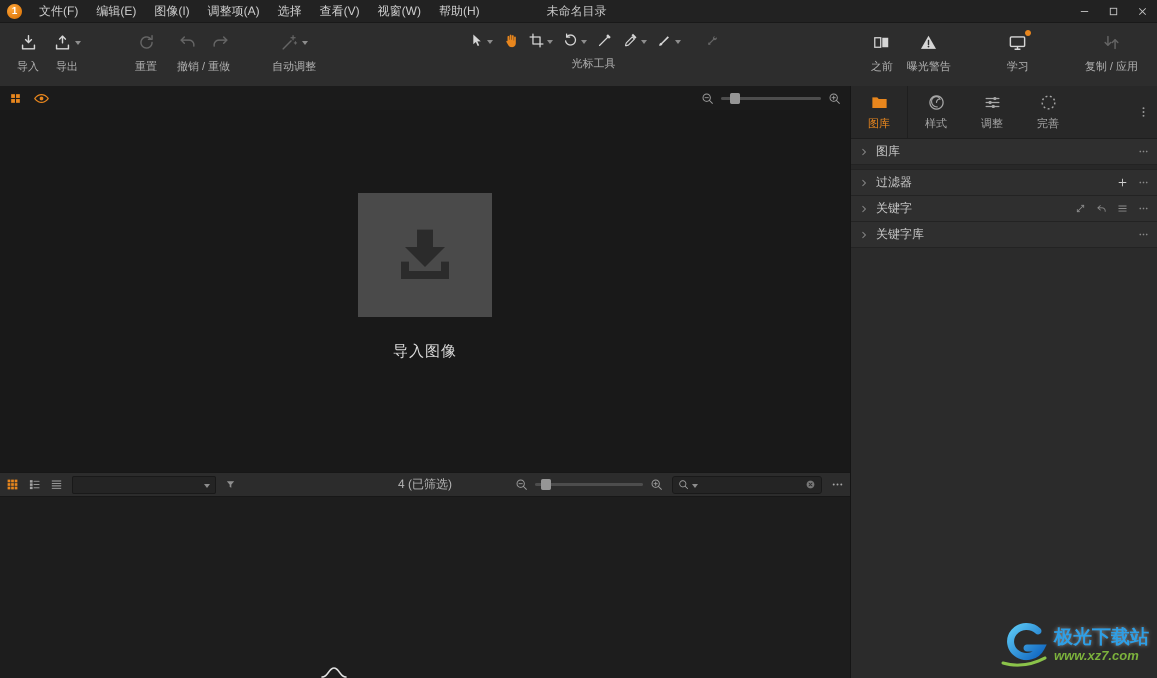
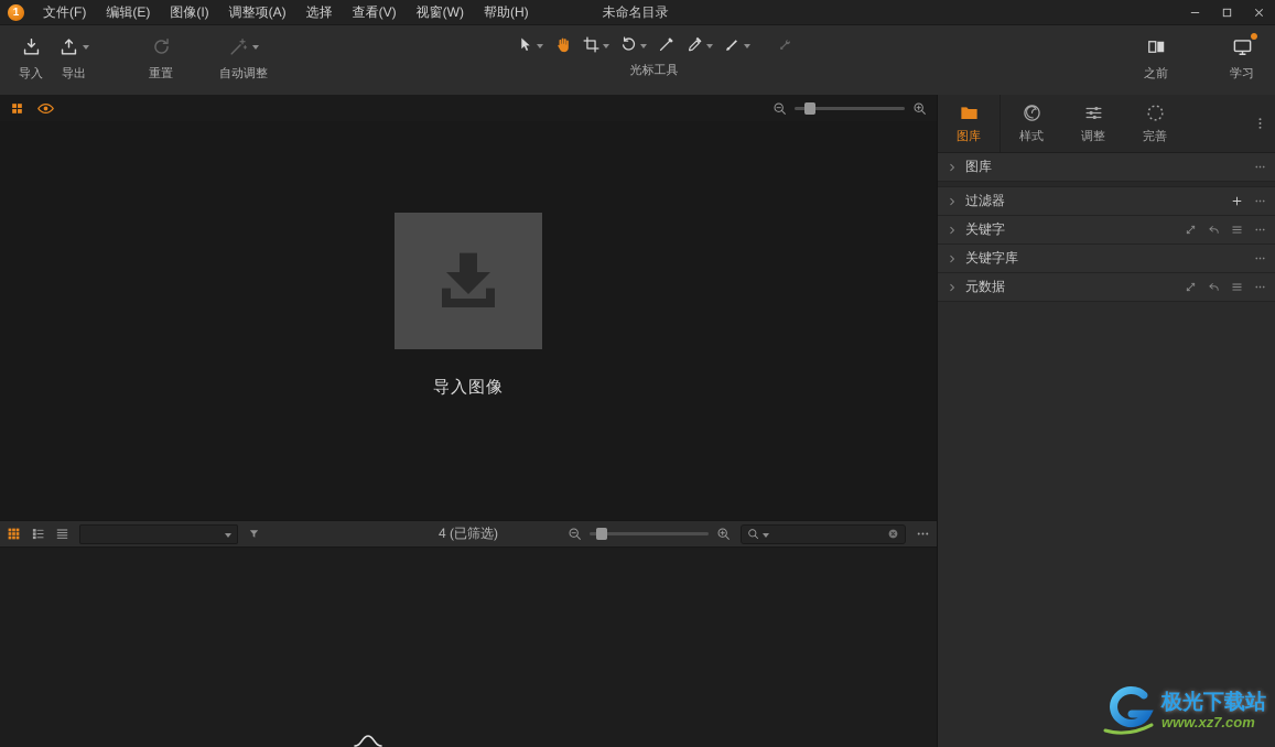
  1
  文件(F)
  编辑(E)
  图像(I)
  调整项(A)
  选择
  查看(V)
  视窗(W)
  帮助(H)
  未命名目录
  导入
  导出
  重置
- 撤销 / 重做
  自动调整
  光标工具
  之前
- 曝光警告
  学习
- 复制 / 应用
  导入图像
  4 (已筛选)
  图库
  样式
  调整
  完善
  图库
  过滤器
  关键字
  关键字库
+ 元数据
  极光下载站
  www.xz7.com
